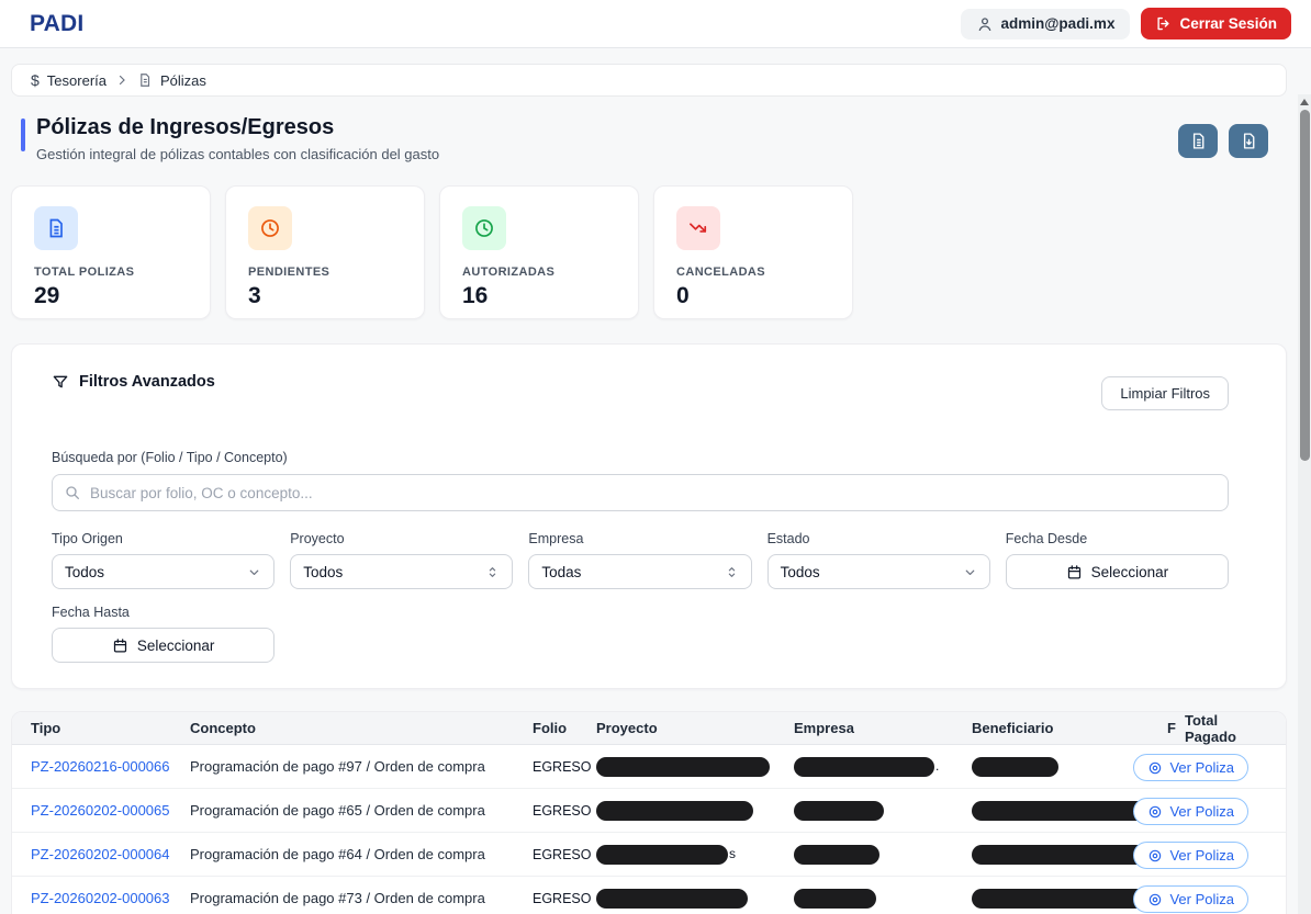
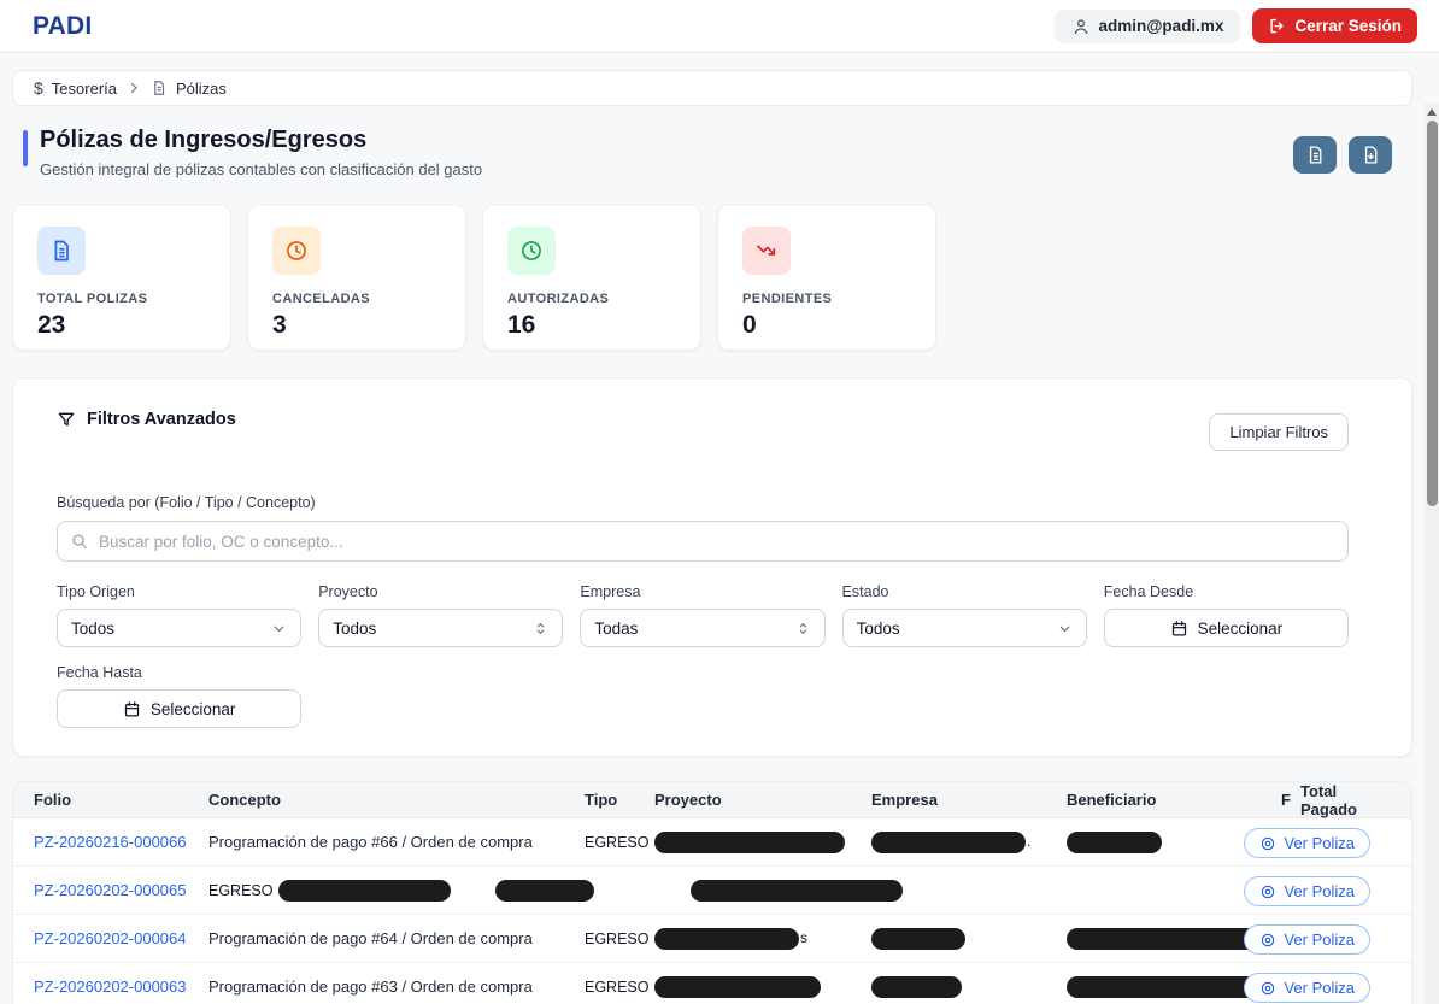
  PADI
  admin@padi.mx
  Cerrar Sesión
  $
  Tesorería
  Pólizas
  Pólizas de Ingresos/Egresos
  Gestión integral de pólizas contables con clasificación del gasto
  TOTAL POLIZAS
- 29
+ 23
- PENDIENTES
+ CANCELADAS
  3
  AUTORIZADAS
  16
- CANCELADAS
+ PENDIENTES
  0
  Filtros Avanzados
  Limpiar Filtros
  Búsqueda por (Folio / Tipo / Concepto)
  Buscar por folio, OC o concepto...
  Tipo Origen
  Todos
  Proyecto
  Todos
  Empresa
  Todas
  Estado
  Todos
  Fecha Desde
  Seleccionar
  Fecha Hasta
  Seleccionar
- Tipo
+ Folio
  Concepto
- Folio
+ Tipo
  Proyecto
  Empresa
  Beneficiario
  F
  Total Pagado
  PZ-20260216-000066
- Programación de pago #97 / Orden de compra
+ Programación de pago #66 / Orden de compra
  EGRESO
  .
  Ver Poliza
  PZ-20260202-000065
- Programación de pago #65 / Orden de compra
  EGRESO
  Ver Poliza
  PZ-20260202-000064
  Programación de pago #64 / Orden de compra
  EGRESO
  s
  Ver Poliza
  PZ-20260202-000063
- Programación de pago #73 / Orden de compra
+ Programación de pago #63 / Orden de compra
  EGRESO
  Ver Poliza
